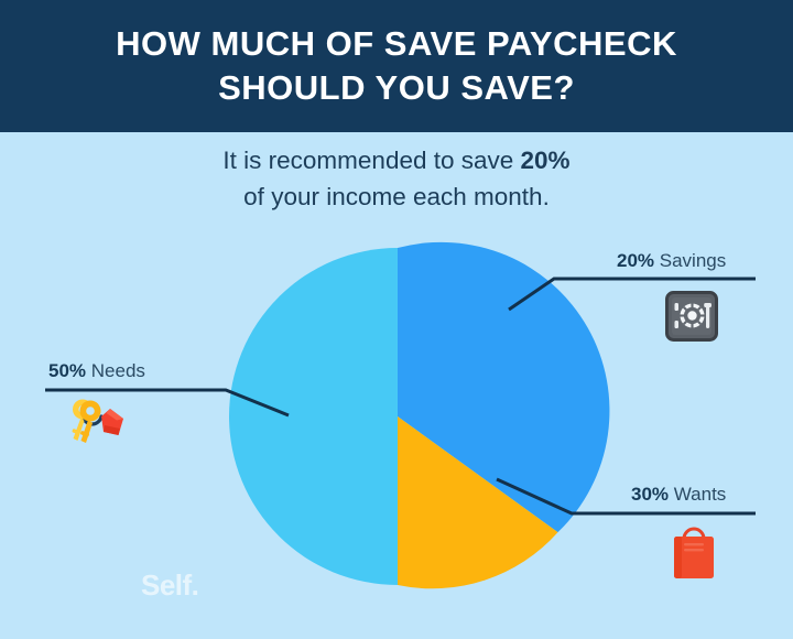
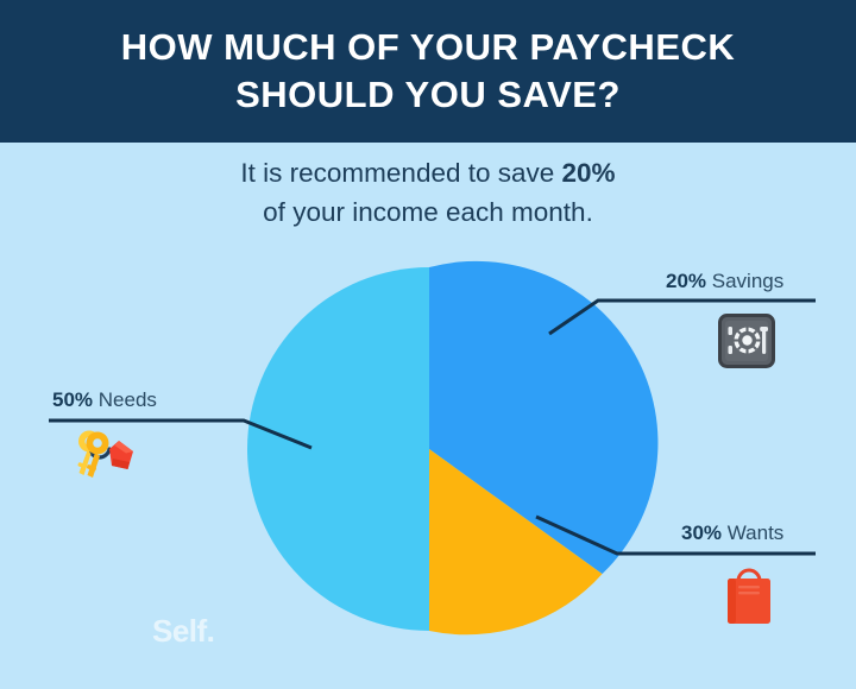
- HOW MUCH OF SAVE PAYCHECK
+ HOW MUCH OF YOUR PAYCHECK
  SHOULD YOU SAVE?
  It is recommended to save 20%
  of your income each month.
  20% Savings
  50% Needs
  30% Wants
  Self.
